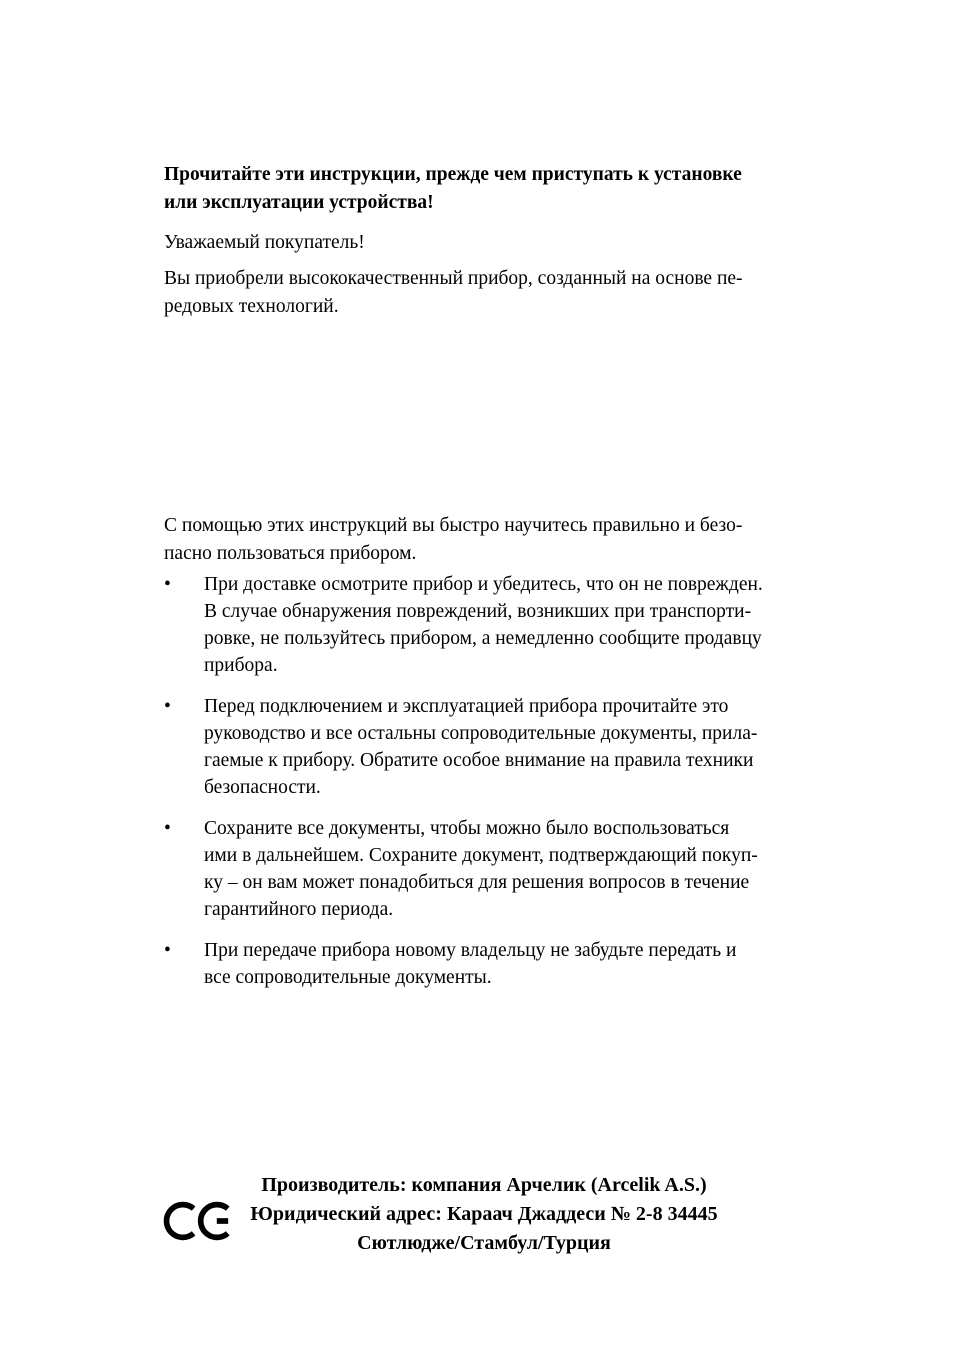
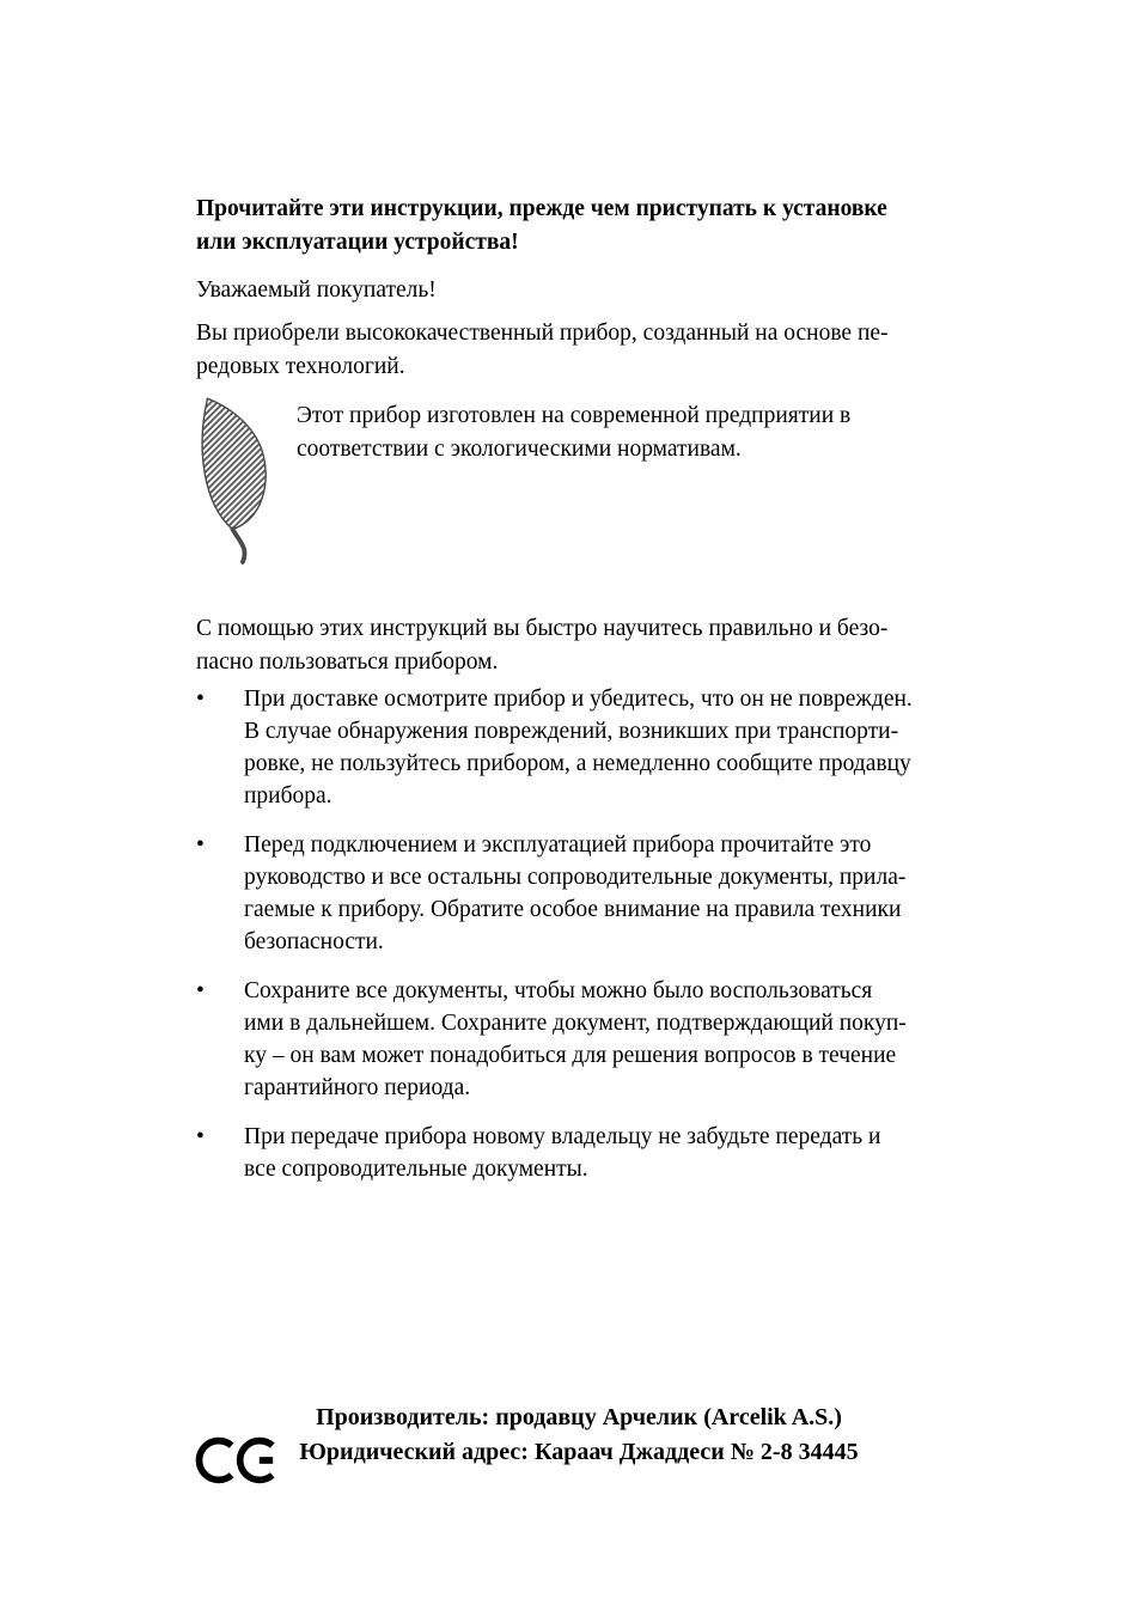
  Прочитайте эти инструкции, прежде чем приступать к установке
  или эксплуатации устройства!
  Уважаемый покупатель!
  Вы приобрели высококачественный прибор, созданный на основе пе-
  редовых технологий.
+ Этот прибор изготовлен на современной предприятии в
+ соответствии с экологическими нормативам.
  С помощью этих инструкций вы быстро научитесь правильно и безо-
  пасно пользоваться прибором.
  •
  При доставке осмотрите прибор и убедитесь, что он не поврежден.
  В случае обнаружения повреждений, возникших при транспорти-
  ровке, не пользуйтесь прибором, а немедленно сообщите продавцу
  прибора.
  •
  Перед подключением и эксплуатацией прибора прочитайте это
  руководство и все остальны сопроводительные документы, прила-
  гаемые к прибору. Обратите особое внимание на правила техники
  безопасности.
  •
  Сохраните все документы, чтобы можно было воспользоваться
  ими в дальнейшем. Сохраните документ, подтверждающий покуп-
  ку – он вам может понадобиться для решения вопросов в течение
  гарантийного периода.
  •
  При передаче прибора новому владельцу не забудьте передать и
  все сопроводительные документы.
- Производитель: компания Арчелик (Arcelik A.S.)
+ Производитель: продавцу Арчелик (Arcelik A.S.)
  Юридический адрес: Караач Джаддеси № 2-8 34445
- Сютлюдже/Стамбул/Турция
